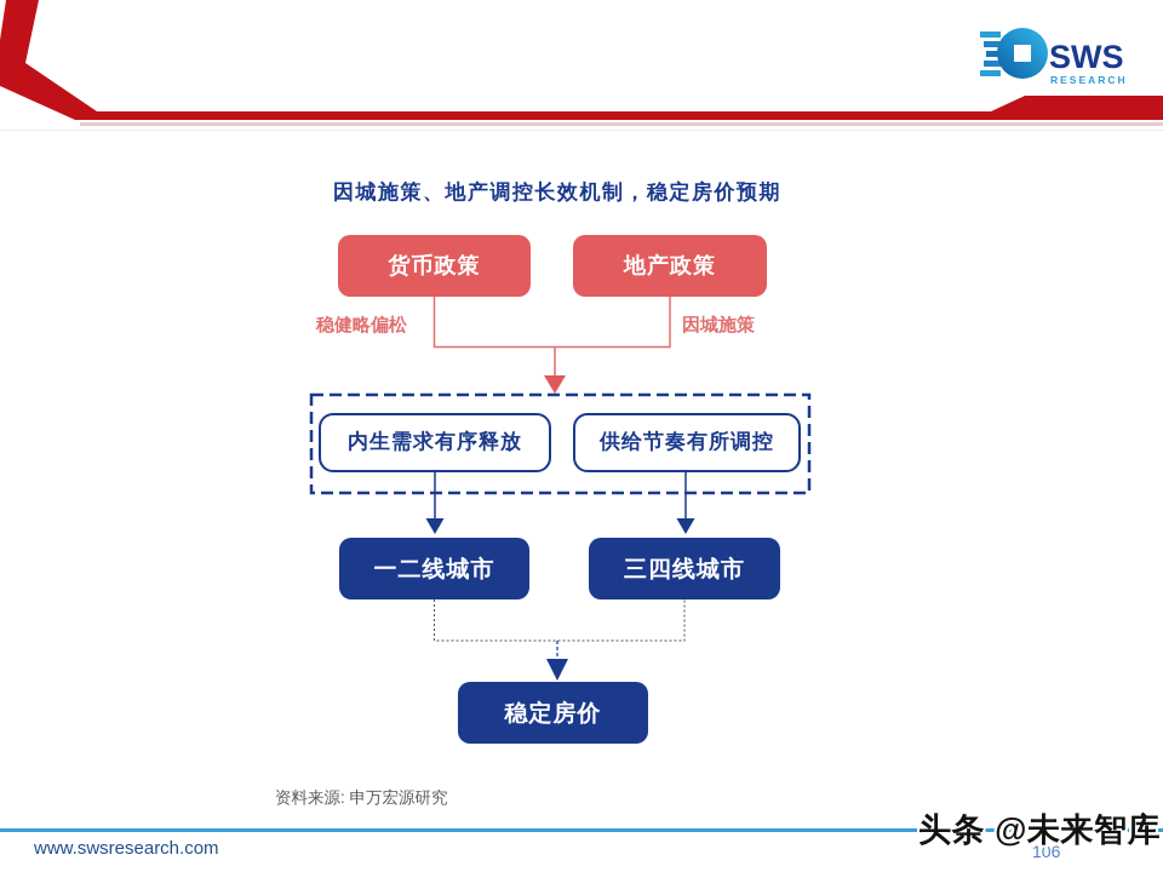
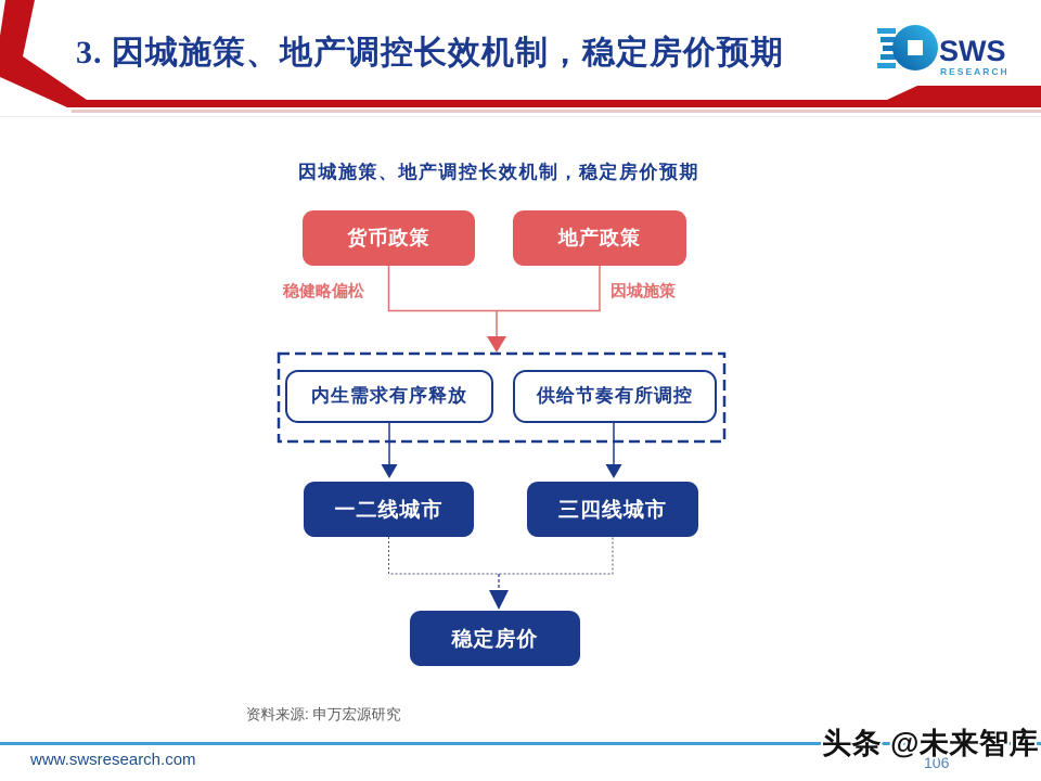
+ 3. 因城施策、地产调控长效机制，稳定房价预期
  SWS
  RESEARCH
  因城施策、地产调控长效机制，稳定房价预期
  货币政策
  地产政策
  稳健略偏松
  因城施策
  内生需求有序释放
  供给节奏有所调控
  一二线城市
  三四线城市
  稳定房价
  资料来源: 申万宏源研究
  www.swsresearch.com
  106
  头条 @未来智库
